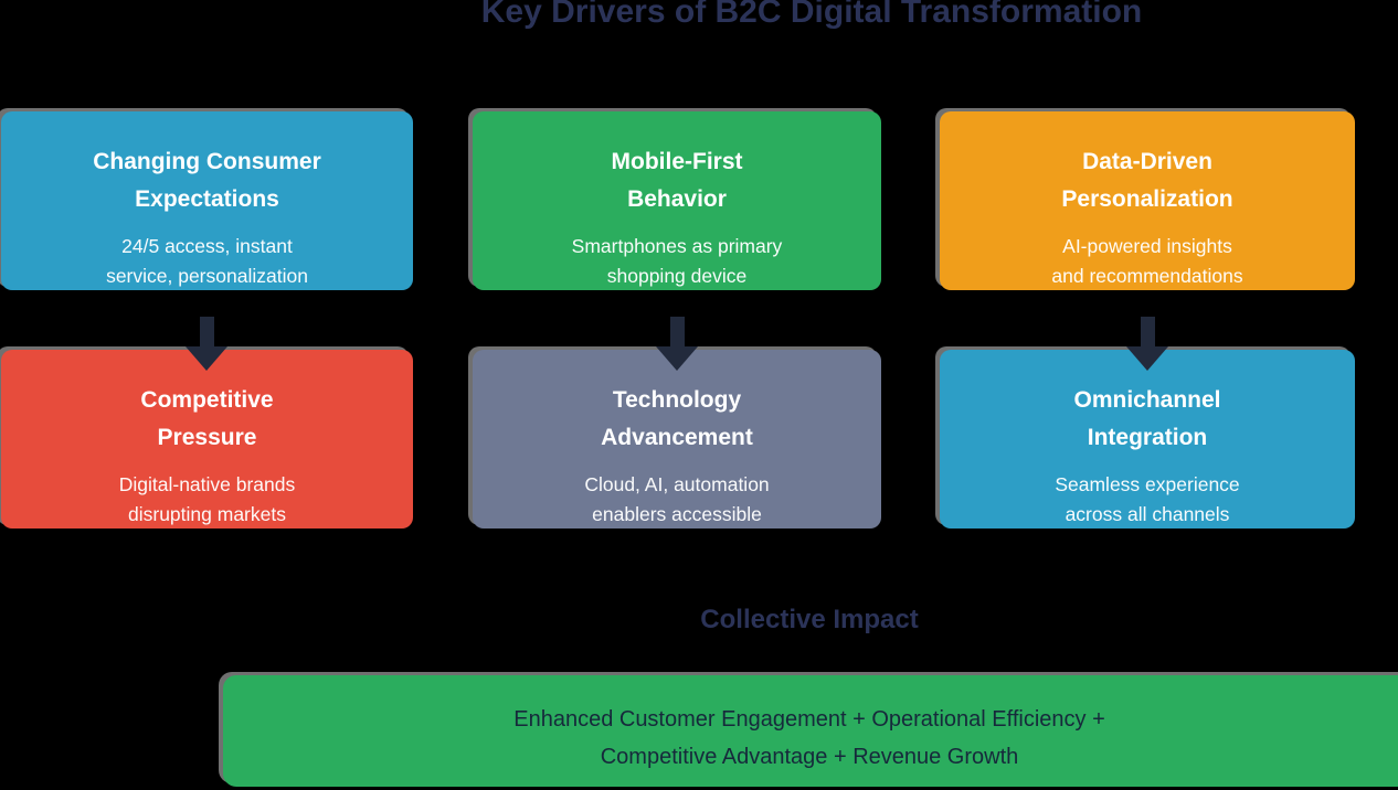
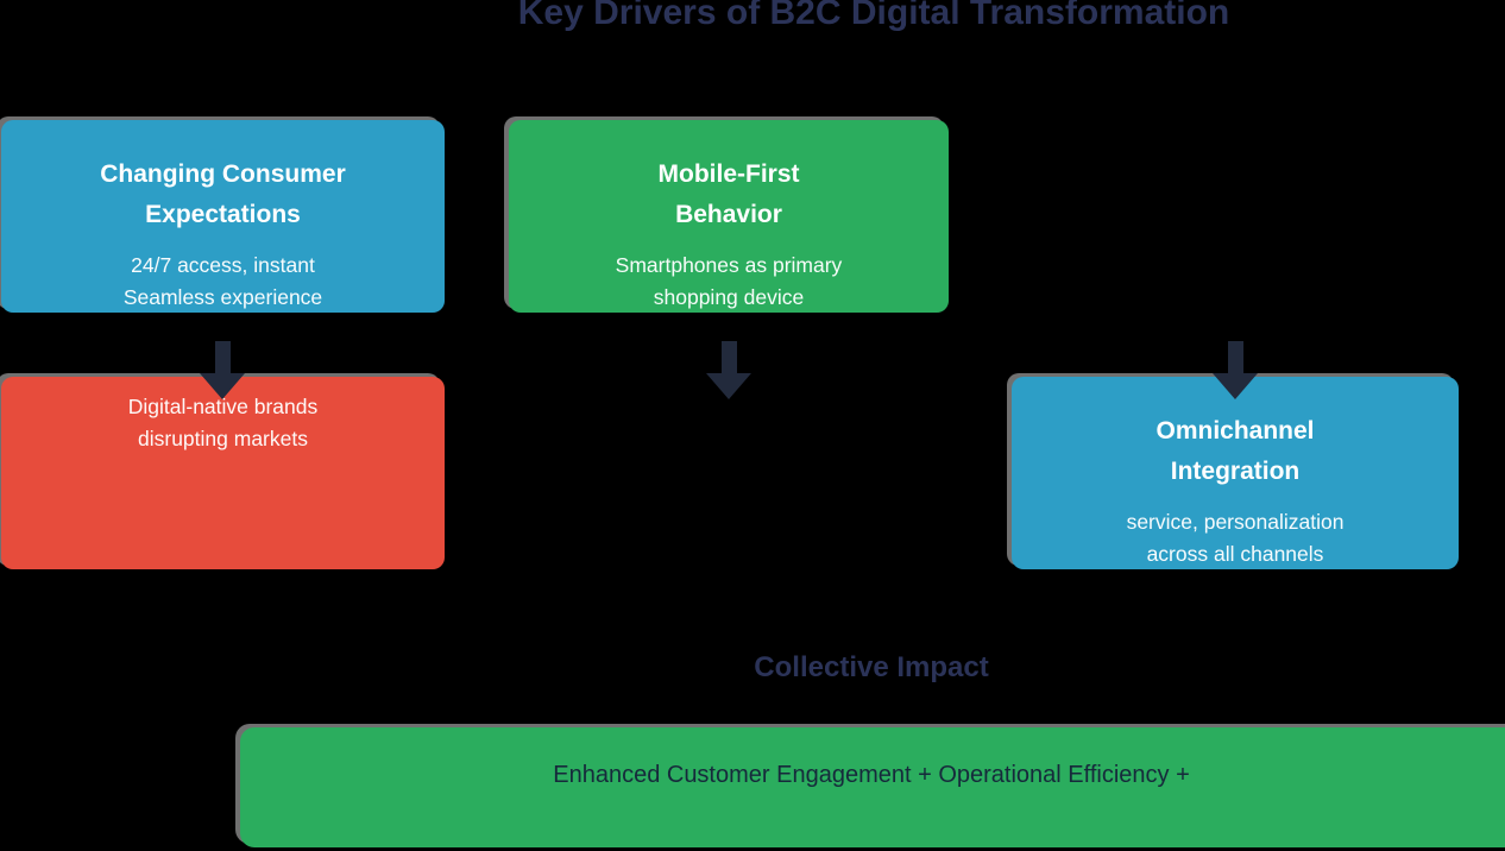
  Key Drivers of B2C Digital Transformation
  Changing Consumer
  Expectations
- 24/5 access, instant
+ 24/7 access, instant
- service, personalization
+ Seamless experience
  Mobile-First
  Behavior
  Smartphones as primary
  shopping device
- Data-Driven
- Personalization
- AI-powered insights
- and recommendations
- Competitive
- Pressure
  Digital-native brands
  disrupting markets
- Technology
- Advancement
- Cloud, AI, automation
- enablers accessible
  Omnichannel
  Integration
- Seamless experience
+ service, personalization
  across all channels
  Collective Impact
  Enhanced Customer Engagement + Operational Efficiency +
- Competitive Advantage + Revenue Growth
